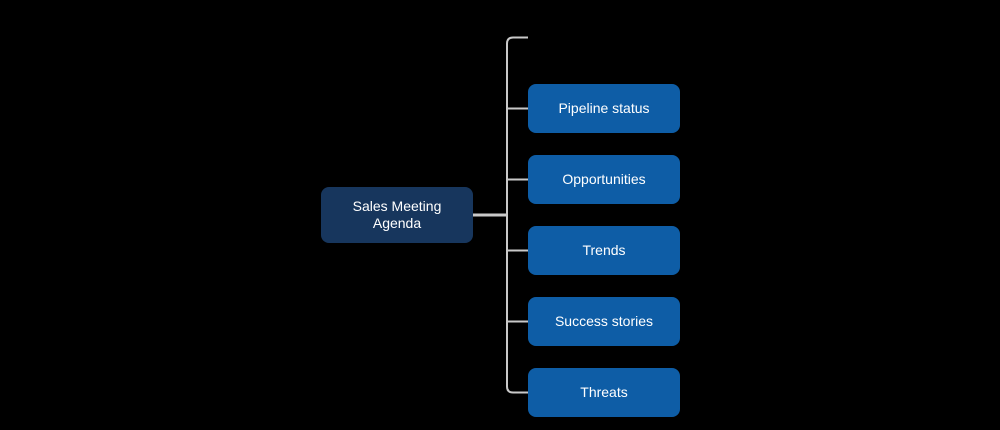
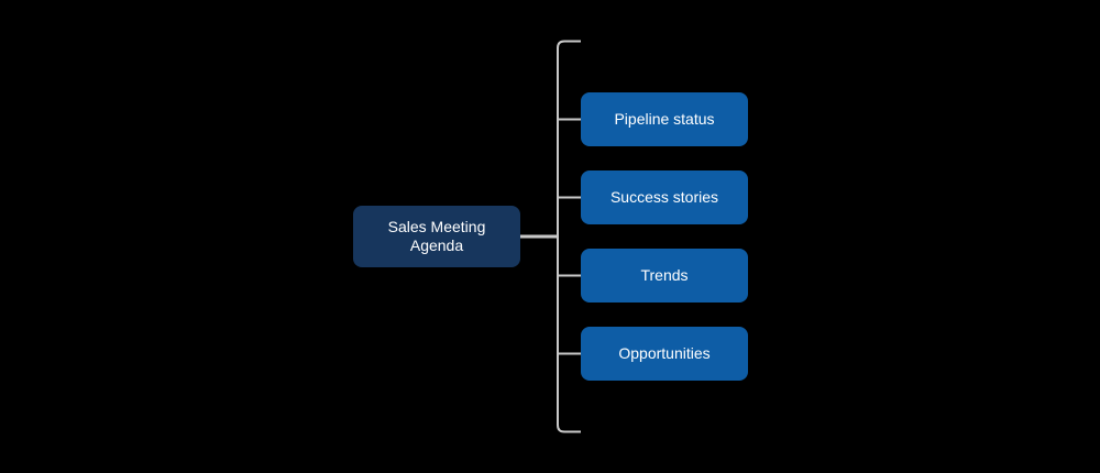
  Sales Meeting Agenda
  Pipeline status
- Opportunities
+ Success stories
  Trends
- Success stories
+ Opportunities
- Threats
